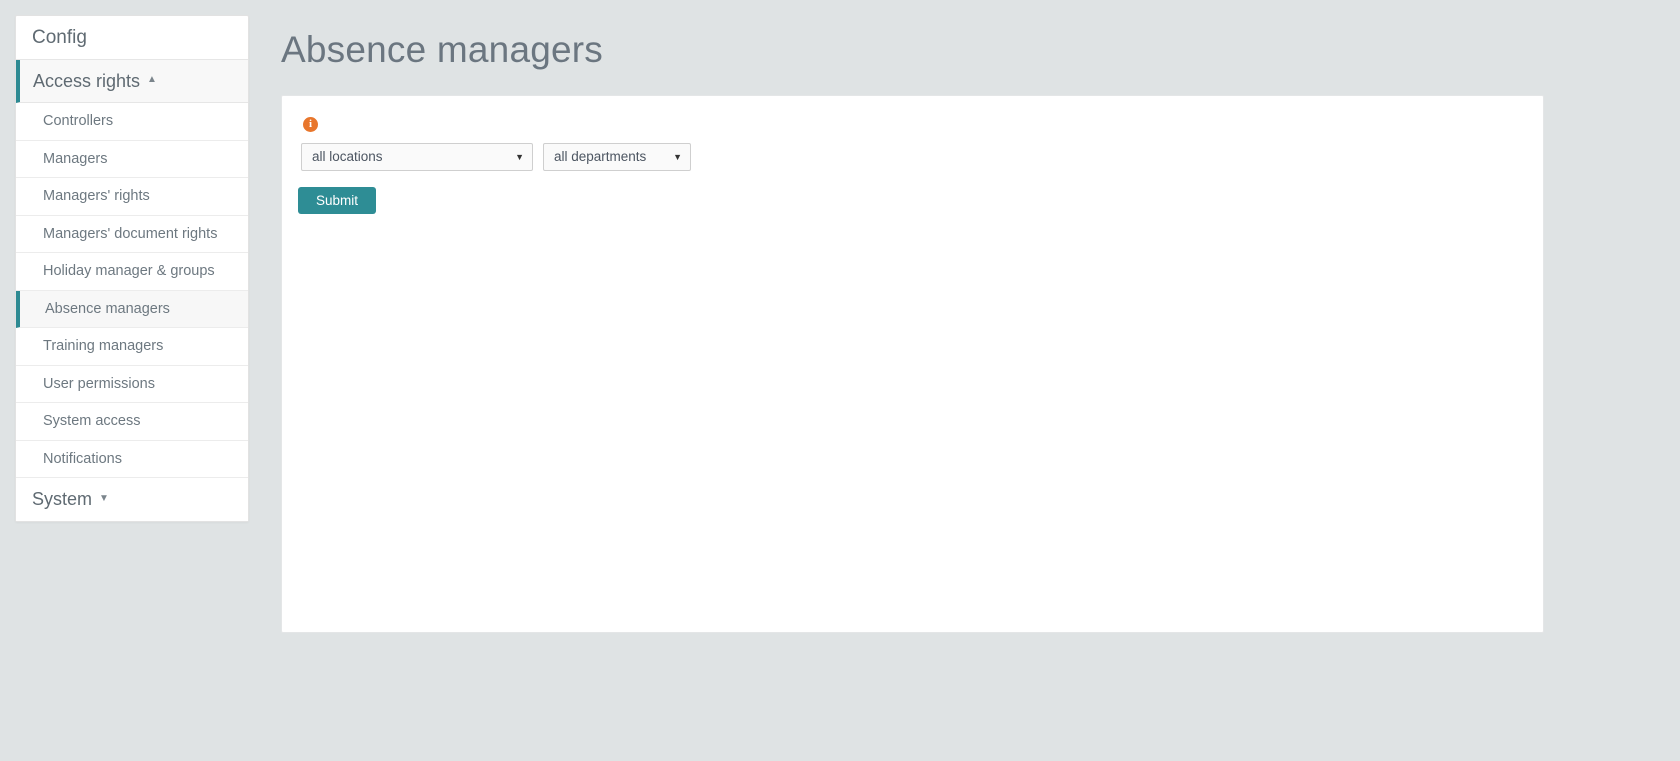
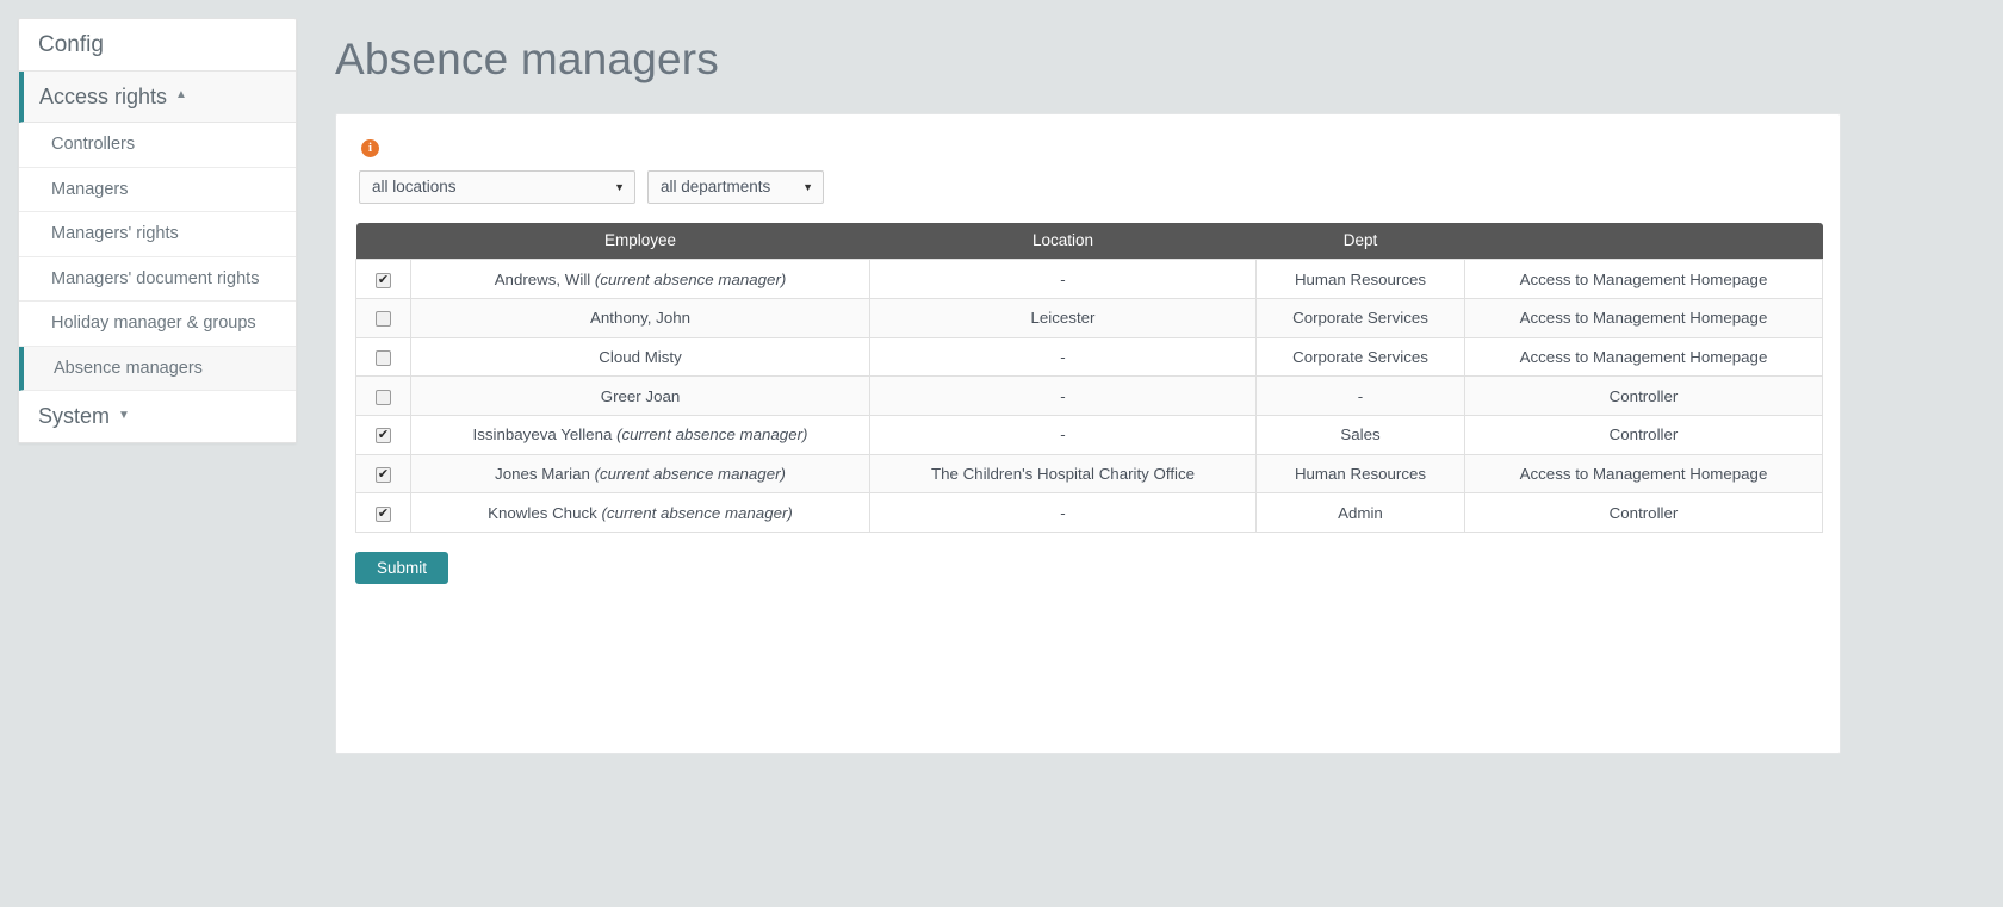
  Config
  Access rights
  ▲
  Controllers
  Managers
  Managers' rights
  Managers' document rights
  Holiday manager & groups
  Absence managers
- Training managers
- User permissions
- System access
- Notifications
  System
  ▼
  Absence managers
  i
  all locations
  ▼
  all departments
  ▼
+ 	Employee	Location	Dept
+ 	Andrews, Will (current absence manager)	-	Human Resources	Access to Management Homepage
+ 	Anthony, John	Leicester	Corporate Services	Access to Management Homepage
+ 	Cloud Misty	-	Corporate Services	Access to Management Homepage
+ 	Greer Joan	-	-	Controller
+ 	Issinbayeva Yellena (current absence manager)	-	Sales	Controller
+ 	Jones Marian (current absence manager)	The Children's Hospital Charity Office	Human Resources	Access to Management Homepage
+ 	Knowles Chuck (current absence manager)	-	Admin	Controller
  Submit
